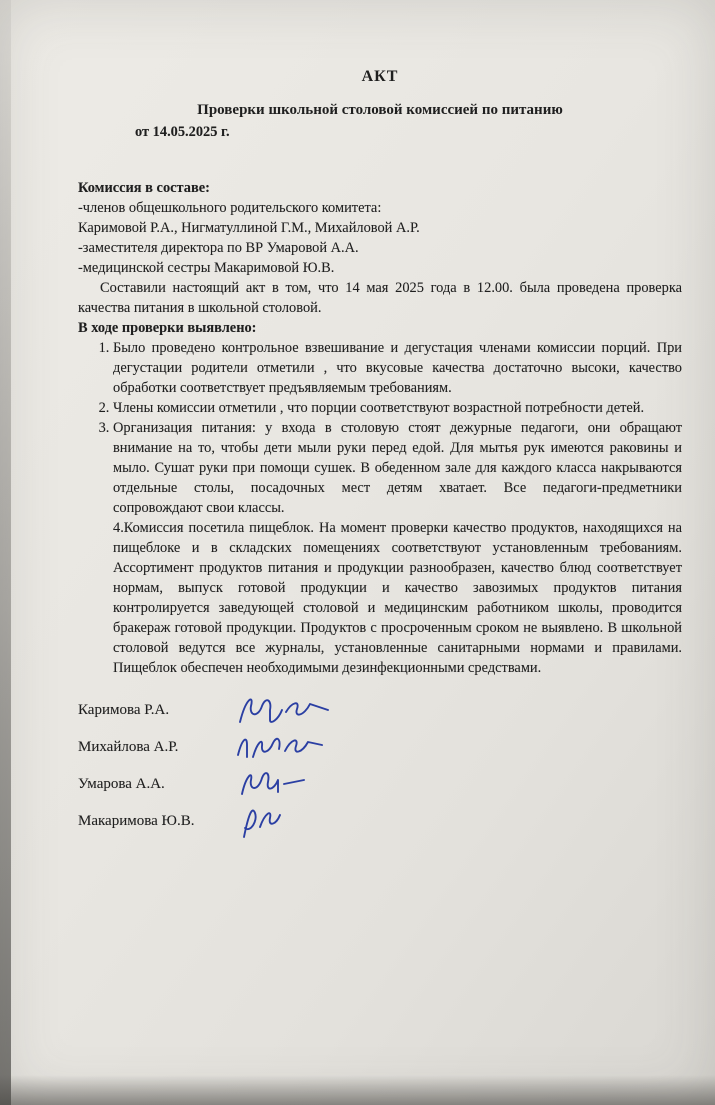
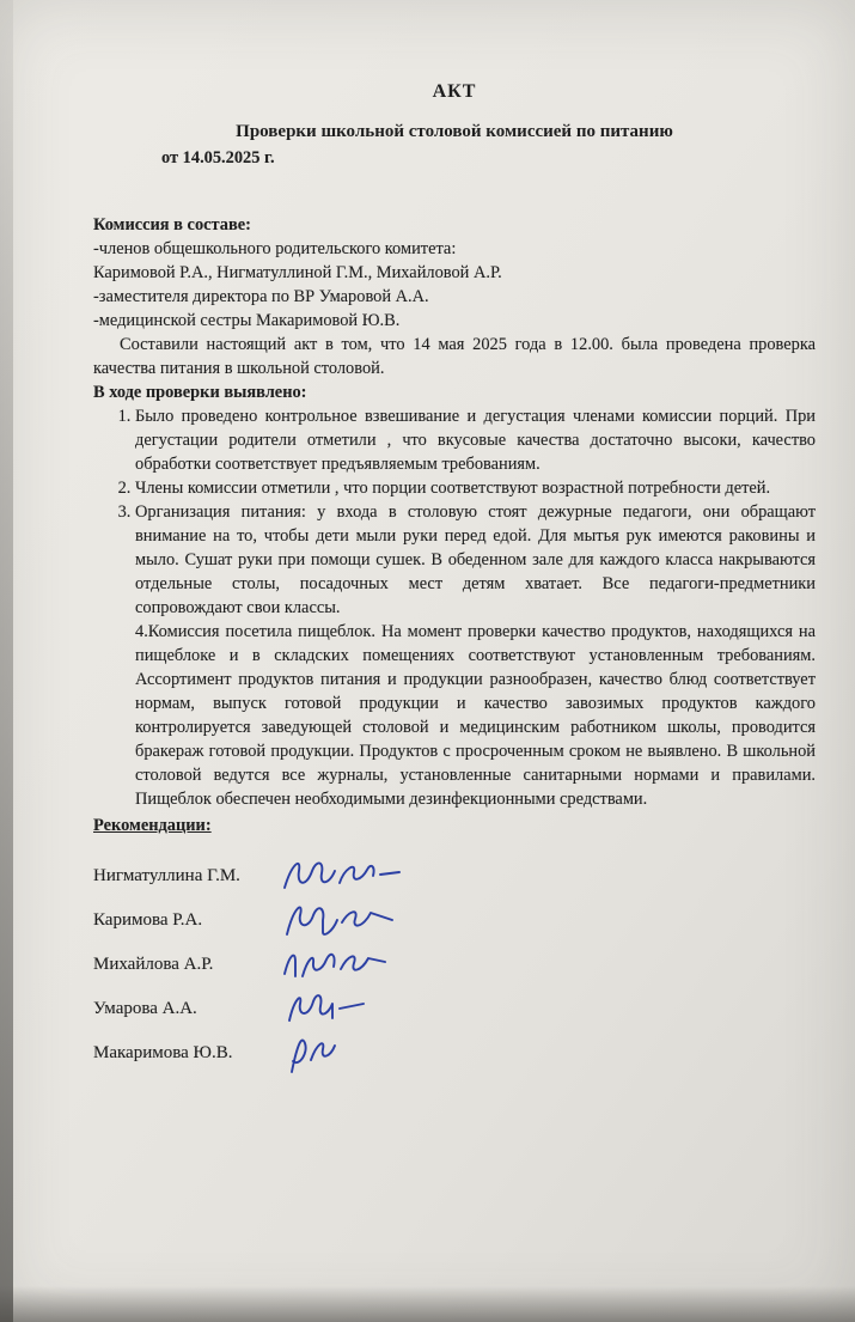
  АКТ
  Проверки школьной столовой комиссией по питанию
  от 14.05.2025 г.
  Комиссия в составе:
  -членов общешкольного родительского комитета:
  Каримовой Р.А., Нигматуллиной Г.М., Михайловой А.Р.
  -заместителя директора по ВР Умаровой А.А.
  -медицинской сестры Макаримовой Ю.В.
  Составили настоящий акт в том, что 14 мая 2025 года в 12.00. была проведена проверка качества питания в школьной столовой.
  В ходе проверки выявлено:
  Было проведено контрольное взвешивание и дегустация членами комиссии порций. При дегустации родители отметили , что вкусовые качества достаточно высоки, качество обработки соответствует предъявляемым требованиям.
  Члены комиссии отметили , что порции соответствуют возрастной потребности детей.
  Организация питания: у входа в столовую стоят дежурные педагоги, они обращают внимание на то, чтобы дети мыли руки перед едой. Для мытья рук имеются раковины и мыло. Сушат руки при помощи сушек. В обеденном зале для каждого класса накрываются отдельные столы, посадочных мест детям хватает. Все педагоги-предметники сопровождают свои классы.
- 4.Комиссия посетила пищеблок. На момент проверки качество продуктов, находящихся на пищеблоке и в складских помещениях соответствуют установленным требованиям. Ассортимент продуктов питания и продукции разнообразен, качество блюд соответствует нормам, выпуск готовой продукции и качество завозимых продуктов питания контролируется заведующей столовой и медицинским работником школы, проводится бракераж готовой продукции. Продуктов с просроченным сроком не выявлено. В школьной столовой ведутся все журналы, установленные санитарными нормами и правилами. Пищеблок обеспечен необходимыми дезинфекционными средствами.
+ 4.Комиссия посетила пищеблок. На момент проверки качество продуктов, находящихся на пищеблоке и в складских помещениях соответствуют установленным требованиям. Ассортимент продуктов питания и продукции разнообразен, качество блюд соответствует нормам, выпуск готовой продукции и качество завозимых продуктов каждого контролируется заведующей столовой и медицинским работником школы, проводится бракераж готовой продукции. Продуктов с просроченным сроком не выявлено. В школьной столовой ведутся все журналы, установленные санитарными нормами и правилами. Пищеблок обеспечен необходимыми дезинфекционными средствами.
+ Рекомендации:
+ Нигматуллина Г.М.
  Каримова Р.А.
  Михайлова А.Р.
  Умарова А.А.
  Макаримова Ю.В.
